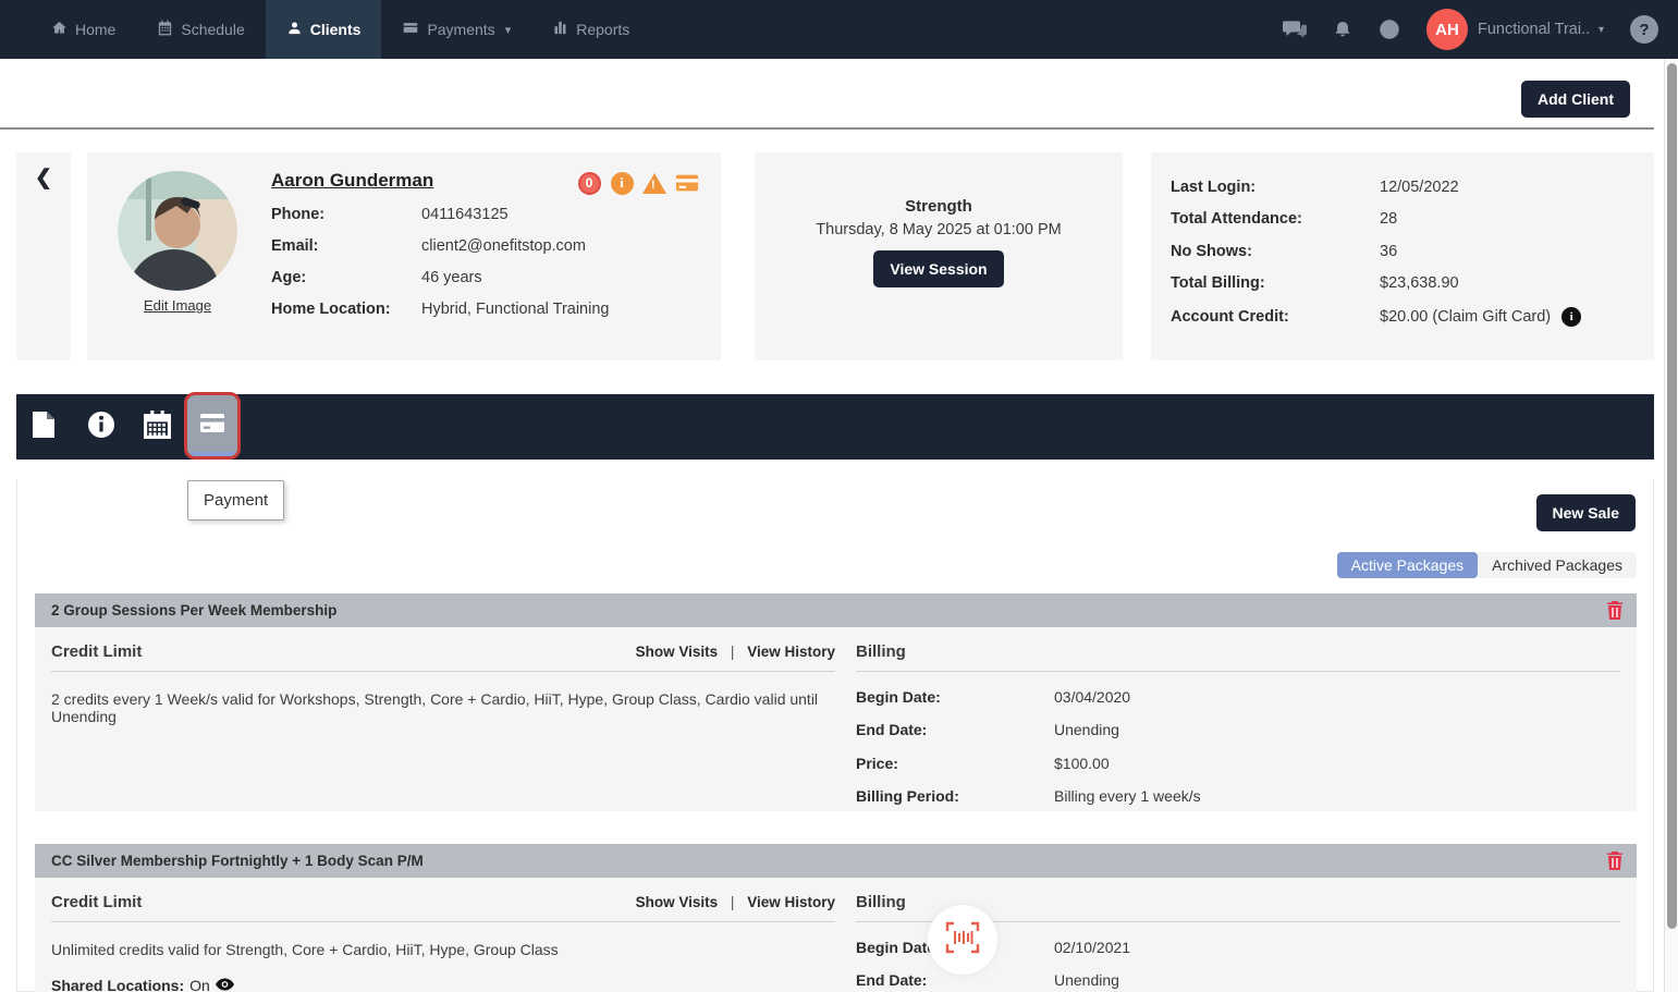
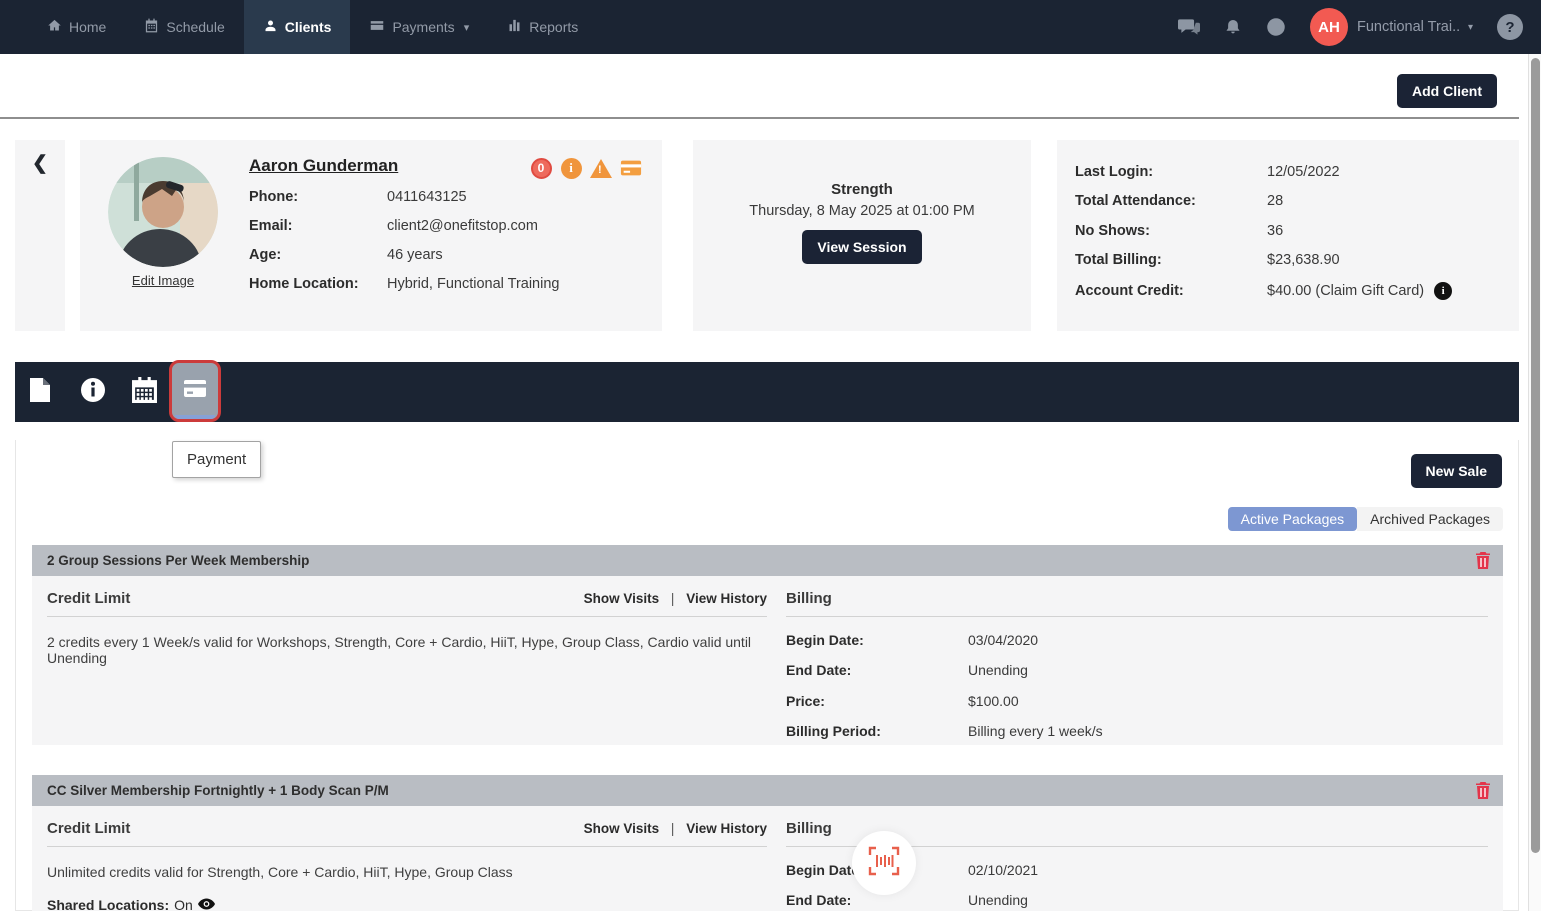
  Home
  Schedule
  Clients
  Payments
  ▾
  Reports
  AH
  Functional Trai..
  ▾
  ?
  Add Client
  ❮
  Edit Image
  Aaron Gunderman
  Phone:
  0411643125
  Email:
  client2@onefitstop.com
  Age:
  46 years
  Home Location:
  Hybrid, Functional Training
  0
  i
  !
  Strength
  Thursday, 8 May 2025 at 01:00 PM
  View Session
  Last Login:
  12/05/2022
  Total Attendance:
  28
  No Shows:
  36
  Total Billing:
  $23,638.90
  Account Credit:
- $20.00 (Claim Gift Card)
+ $40.00 (Claim Gift Card)
  i
  Payment
  New Sale
  Active Packages
  Archived Packages
  2 Group Sessions Per Week Membership
  Credit Limit
  Show Visits | View History
  2 credits every 1 Week/s valid for Workshops, Strength, Core + Cardio, HiiT, Hype, Group Class, Cardio valid until Unending
  Billing
  Begin Date:
  03/04/2020
  End Date:
  Unending
  Price:
  $100.00
  Billing Period:
  Billing every 1 week/s
  CC Silver Membership Fortnightly + 1 Body Scan P/M
  Credit Limit
  Show Visits | View History
  Unlimited credits valid for Strength, Core + Cardio, HiiT, Hype, Group Class
  Shared Locations:
  On
  Billing
  Begin Dat
  02/10/2021
  End Date:
  Unending
